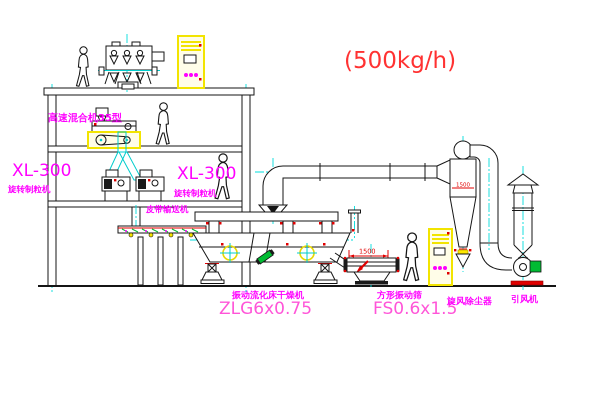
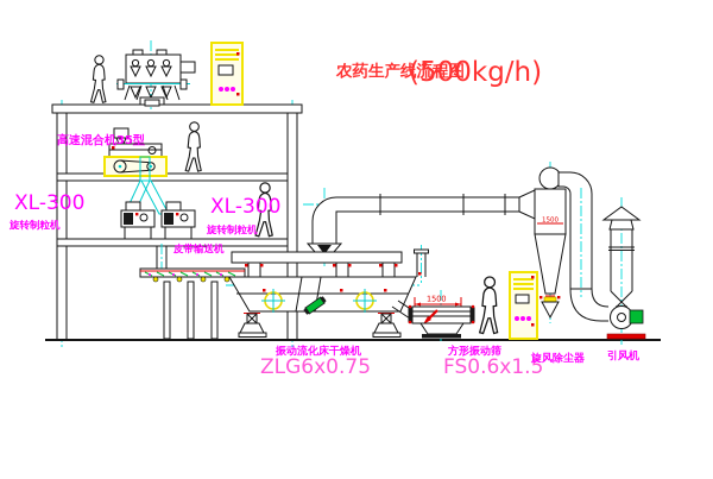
+ 农药生产线流程图
  (500kg/h)
  高速混合机35型
  XL-300
  旋转制粒机
  XL-300
  旋转制粒机
  皮带输送机
  振动流化床干燥机
  ZLG6x0.75
  1500
  方形振动筛
  FS0.6x1.5
  旋风除尘器
  引风机
